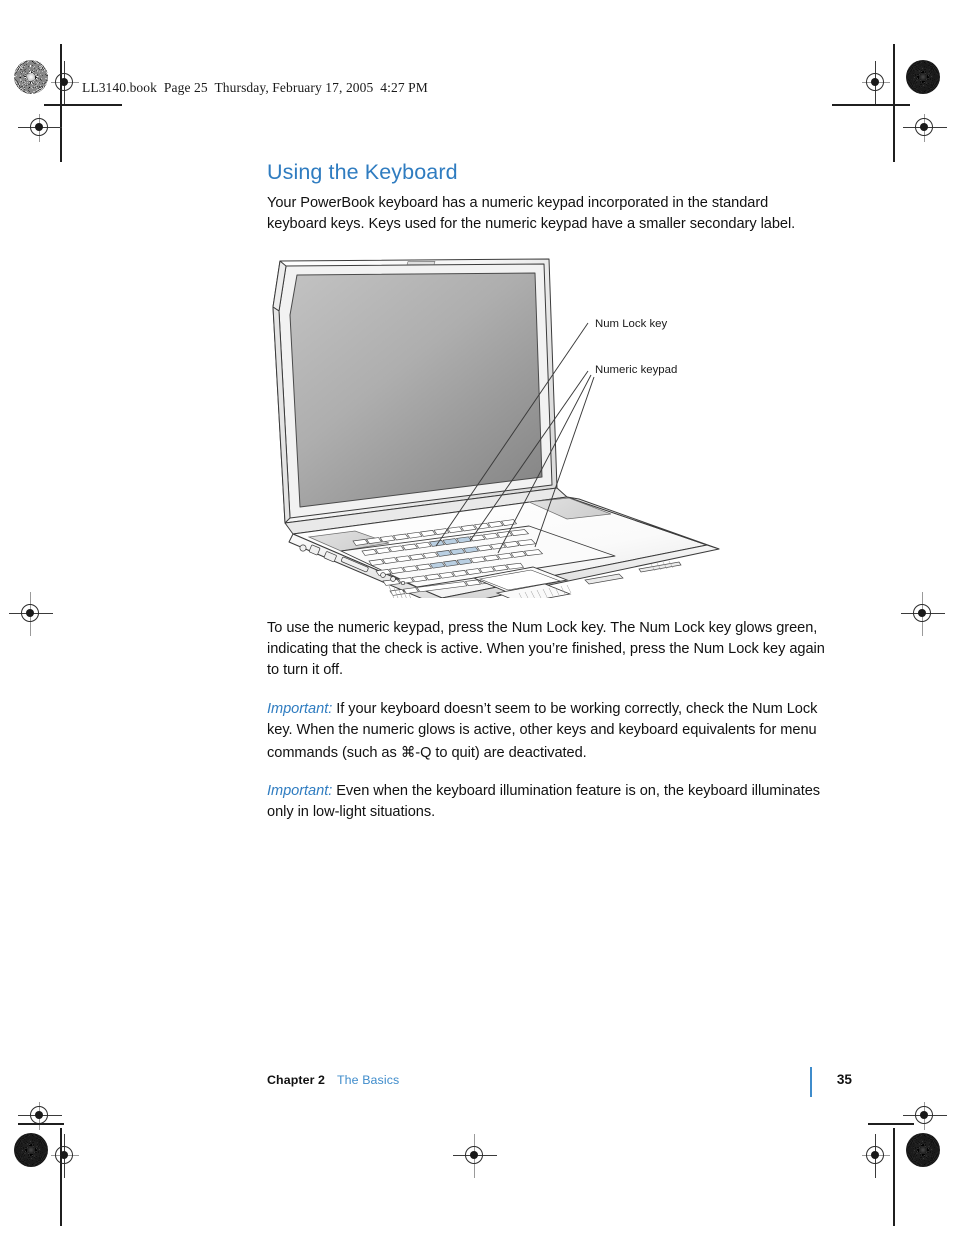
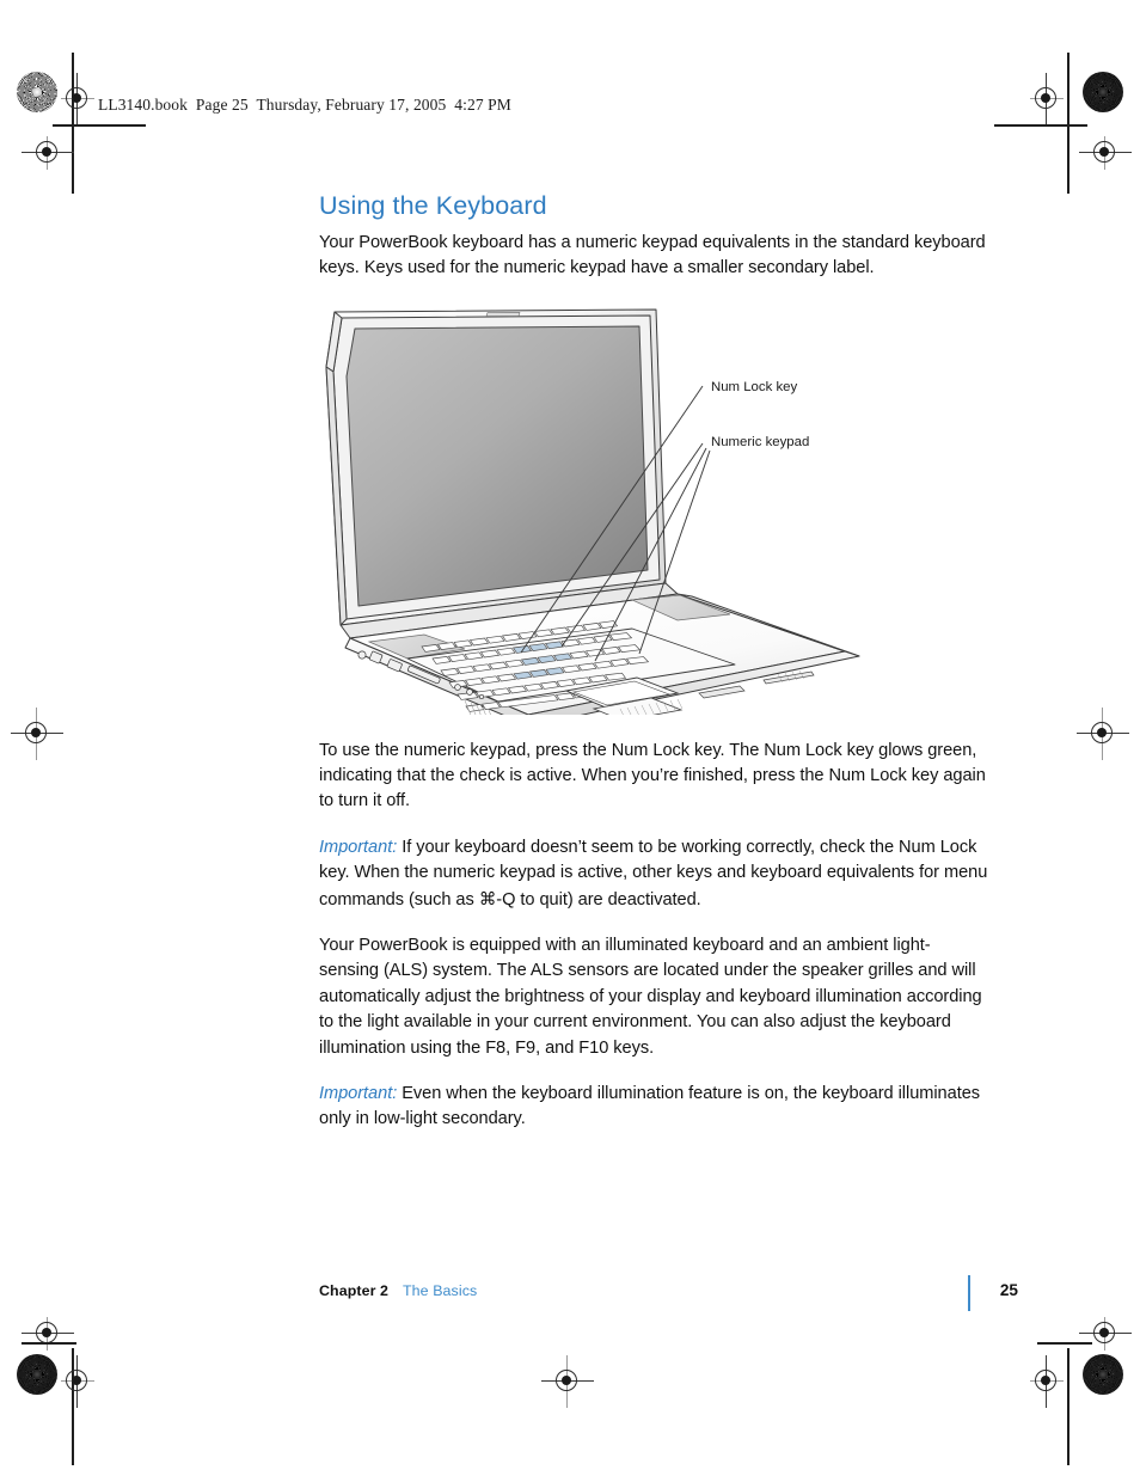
  LL3140.book Page 25 Thursday, February 17, 2005 4:27 PM
  Using the Keyboard
- Your PowerBook keyboard has a numeric keypad incorporated in the standard keyboard keys. Keys used for the numeric keypad have a smaller secondary label.
+ Your PowerBook keyboard has a numeric keypad equivalents in the standard keyboard keys. Keys used for the numeric keypad have a smaller secondary label.
  Num Lock key
  Numeric keypad
  To use the numeric keypad, press the Num Lock key. The Num Lock key glows green, indicating that the check is active. When you’re finished, press the Num Lock key again to turn it off.
- Important: If your keyboard doesn’t seem to be working correctly, check the Num Lock key. When the numeric glows is active, other keys and keyboard equivalents for menu commands (such as ⌘-Q to quit) are deactivated.
+ Important: If your keyboard doesn’t seem to be working correctly, check the Num Lock key. When the numeric keypad is active, other keys and keyboard equivalents for menu commands (such as ⌘-Q to quit) are deactivated.
+ Your PowerBook is equipped with an illuminated keyboard and an ambient light-sensing (ALS) system. The ALS sensors are located under the speaker grilles and will automatically adjust the brightness of your display and keyboard illumination according to the light available in your current environment. You can also adjust the keyboard illumination using the F8, F9, and F10 keys.
- Important: Even when the keyboard illumination feature is on, the keyboard illuminates only in low-light situations.
+ Important: Even when the keyboard illumination feature is on, the keyboard illuminates only in low-light secondary.
  Chapter 2
  The Basics
- 35
+ 25
